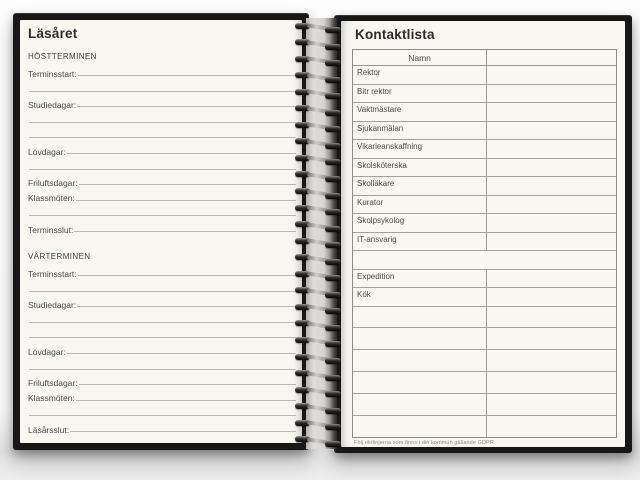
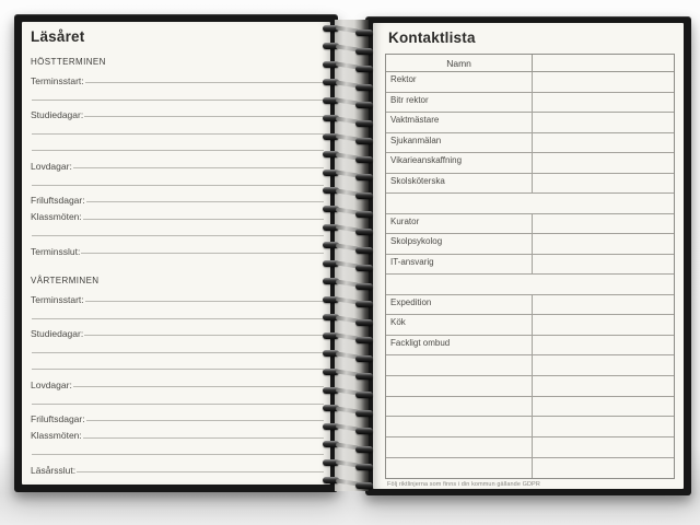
  Läsåret
  HÖSTTERMINEN
  Terminsstart:
  Studiedagar:
  Lovdagar:
  Friluftsdagar:
  Klassmöten:
  Terminsslut:
  VÅRTERMINEN
  Terminsstart:
  Studiedagar:
  Lovdagar:
  Friluftsdagar:
  Klassmöten:
  Läsårsslut:
  Kontaktlista
  Namn
  Rektor
  Bitr rektor
  Vaktmästare
  Sjukanmälan
  Vikarieanskaffning
  Skolsköterska
- Skolläkare
  Kurator
  Skolpsykolog
  IT-ansvarig
  Expedition
  Kök
+ Fackligt ombud
